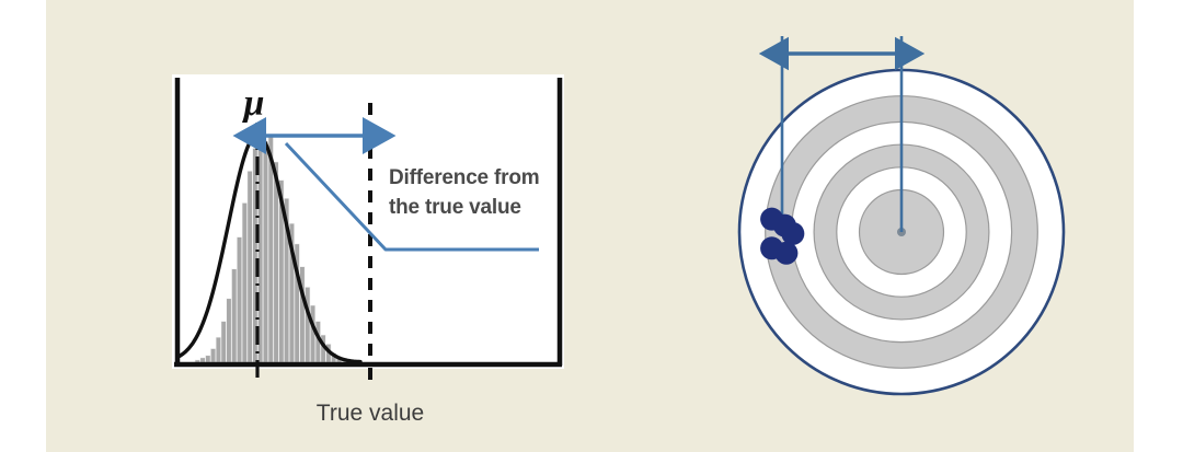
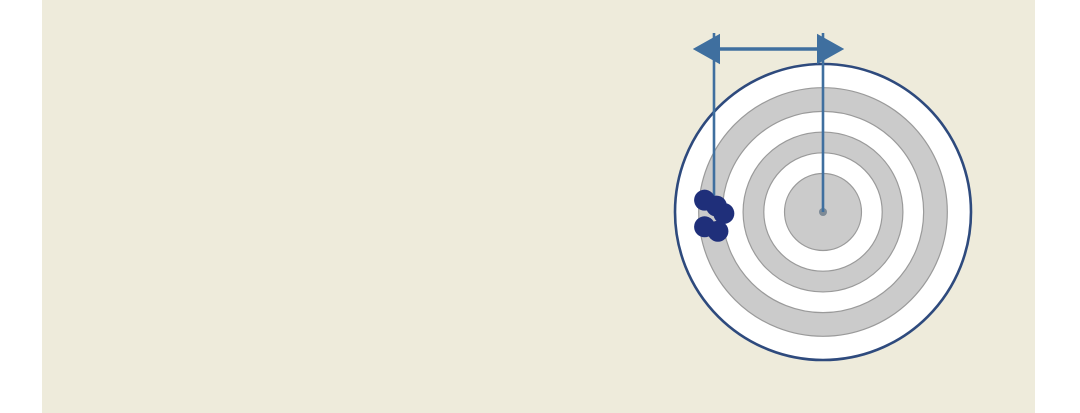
- μ
- Difference from
- the true value
- True value
